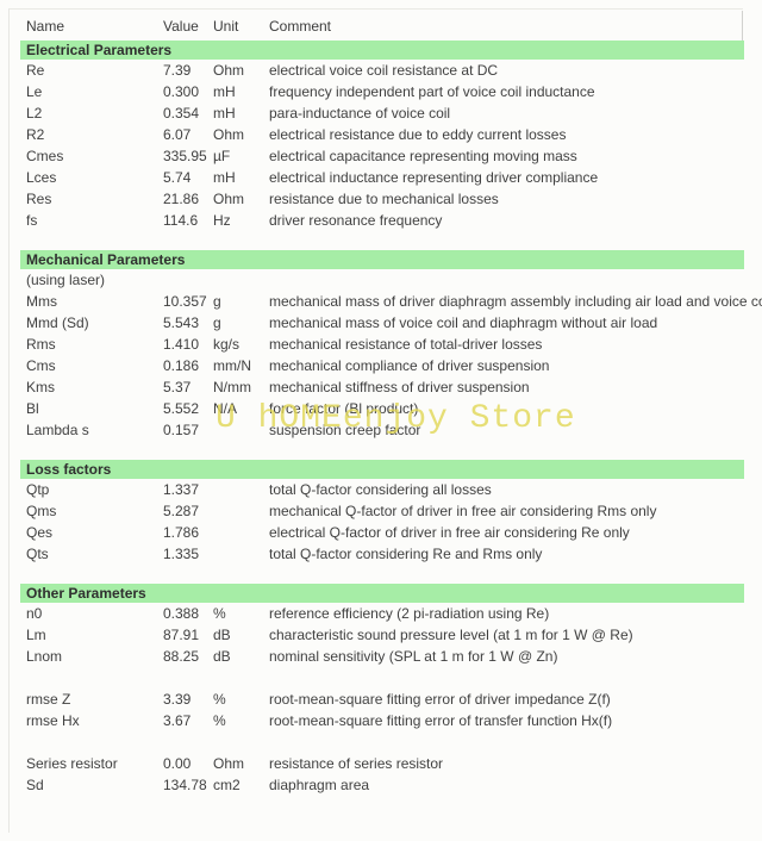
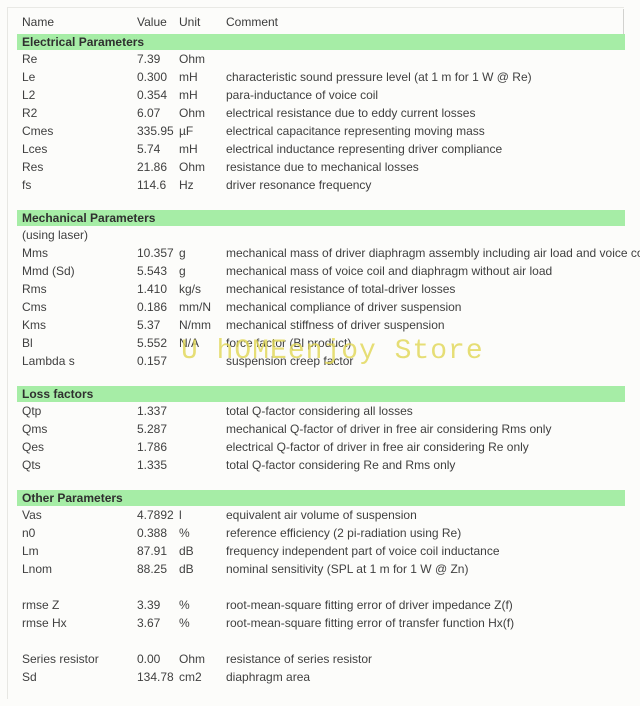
  Name
  Value
  Unit
  Comment
  Electrical Parameters
  Re
  7.39
  Ohm
- electrical voice coil resistance at DC
  Le
  0.300
  mH
- frequency independent part of voice coil inductance
+ characteristic sound pressure level (at 1 m for 1 W @ Re)
  L2
  0.354
  mH
  para-inductance of voice coil
  R2
  6.07
  Ohm
  electrical resistance due to eddy current losses
  Cmes
  335.95
  µF
  electrical capacitance representing moving mass
  Lces
  5.74
  mH
  electrical inductance representing driver compliance
  Res
  21.86
  Ohm
  resistance due to mechanical losses
  fs
  114.6
  Hz
  driver resonance frequency
  Mechanical Parameters
  (using laser)
  Mms
  10.357
  g
  mechanical mass of driver diaphragm assembly including air load and voice c
  Mmd (Sd)
  5.543
  g
  mechanical mass of voice coil and diaphragm without air load
  Rms
  1.410
  kg/s
  mechanical resistance of total-driver losses
  Cms
  0.186
  mm/N
  mechanical compliance of driver suspension
  Kms
  5.37
  N/mm
  mechanical stiffness of driver suspension
  Bl
  5.552
  N/A
  force factor (Bl product)
  Lambda s
  0.157
  suspension creep factor
  Loss factors
  Qtp
  1.337
  total Q-factor considering all losses
  Qms
  5.287
  mechanical Q-factor of driver in free air considering Rms only
  Qes
  1.786
  electrical Q-factor of driver in free air considering Re only
  Qts
  1.335
  total Q-factor considering Re and Rms only
  Other Parameters
+ Vas
+ 4.7892
+ l
+ equivalent air volume of suspension
  n0
  0.388
  %
  reference efficiency (2 pi-radiation using Re)
  Lm
  87.91
  dB
- characteristic sound pressure level (at 1 m for 1 W @ Re)
+ frequency independent part of voice coil inductance
  Lnom
  88.25
  dB
  nominal sensitivity (SPL at 1 m for 1 W @ Zn)
  rmse Z
  3.39
  %
  root-mean-square fitting error of driver impedance Z(f)
  rmse Hx
  3.67
  %
  root-mean-square fitting error of transfer function Hx(f)
  Series resistor
  0.00
  Ohm
  resistance of series resistor
  Sd
  134.78
  cm2
  diaphragm area
  U hOMEenjoy Store
